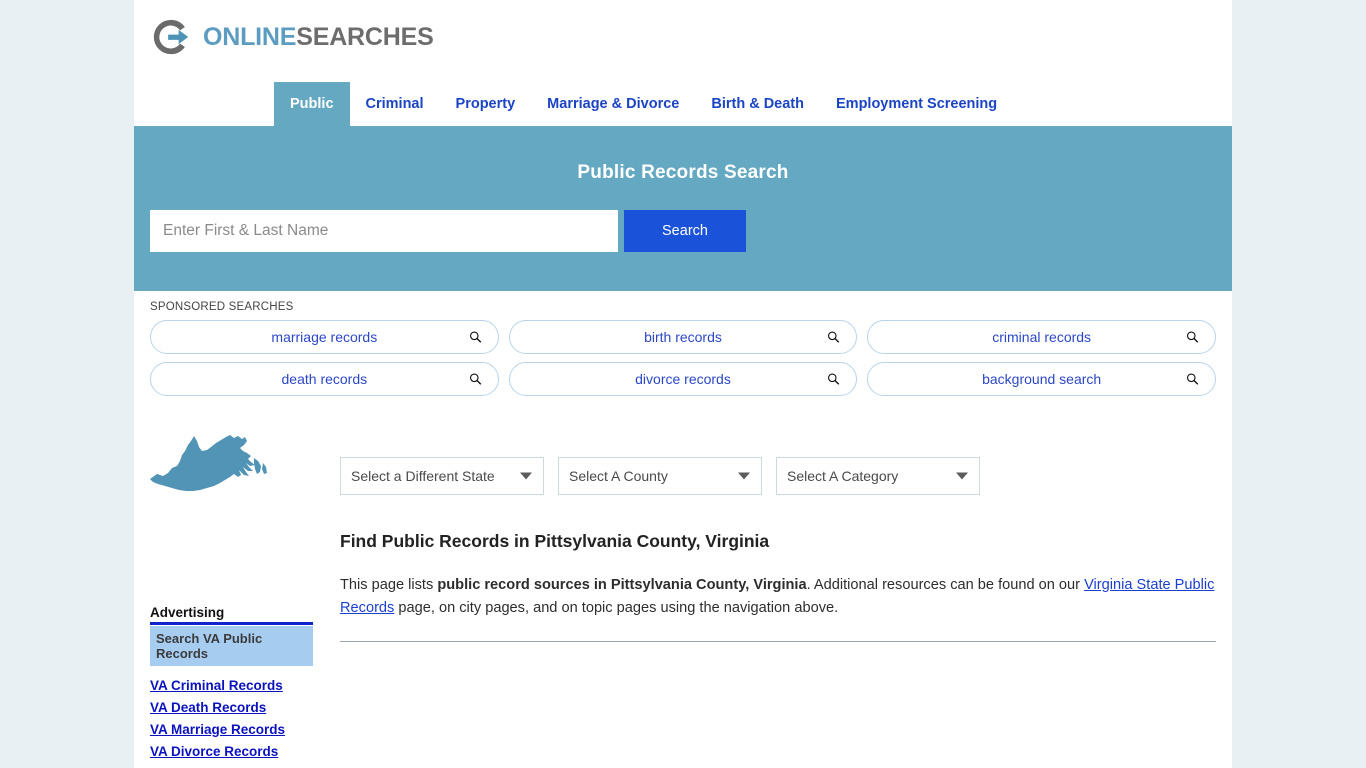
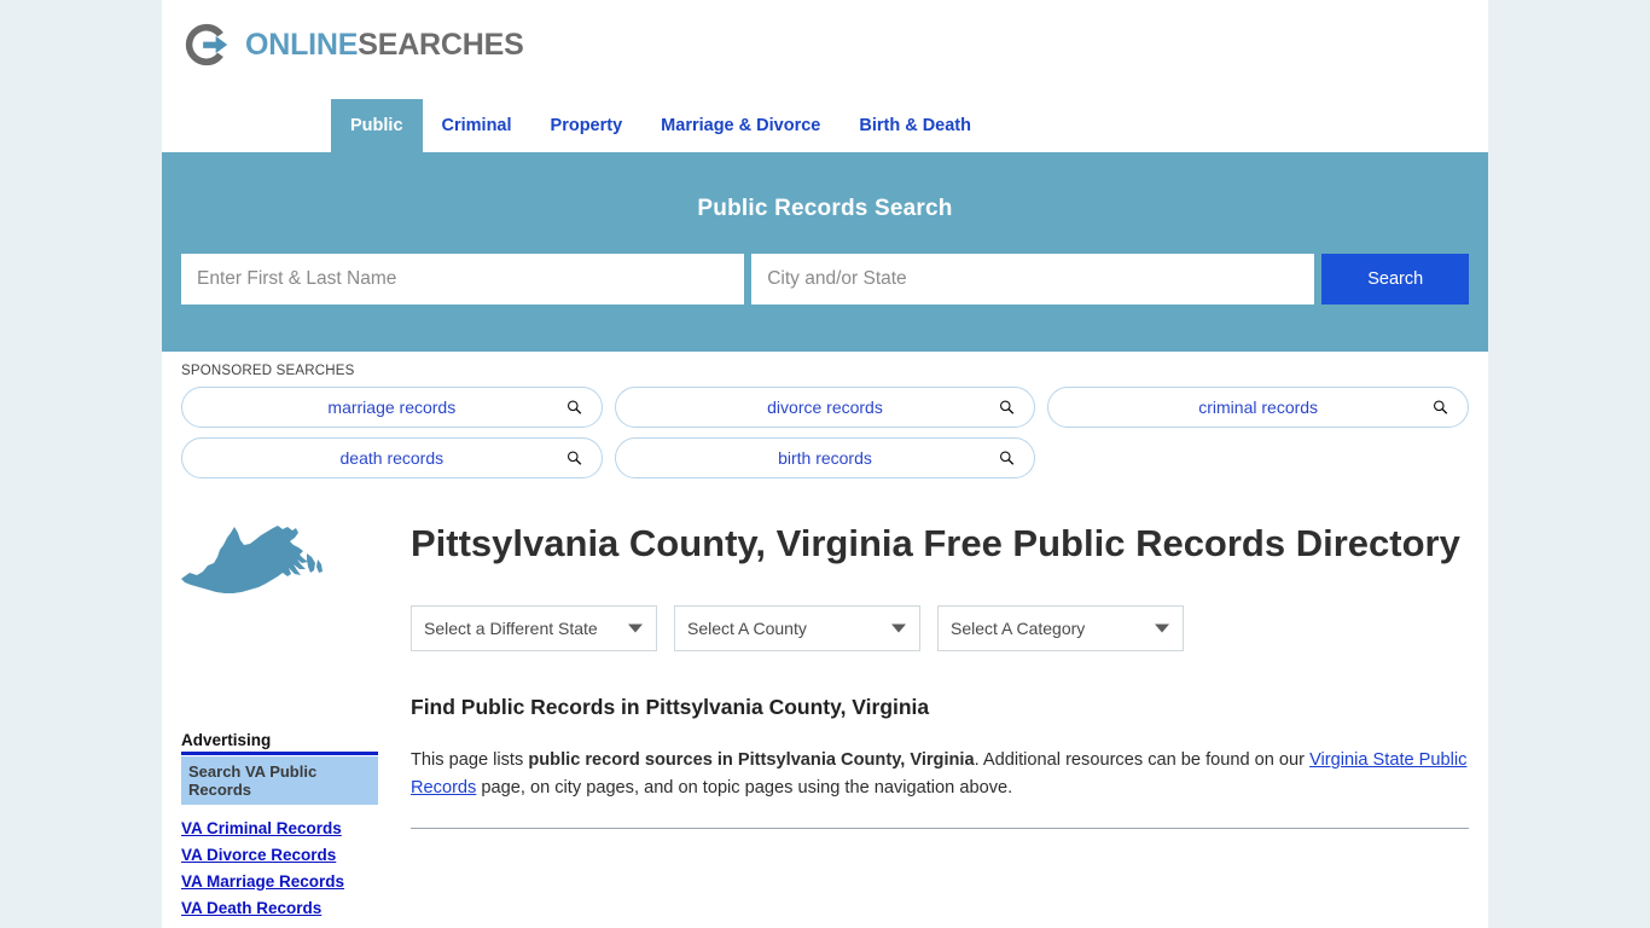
  ONLINESEARCHES
  Public
  Criminal
  Property
  Marriage & Divorce
  Birth & Death
- Employment Screening
  Public Records Search
  Enter First & Last Name
+ City and/or State
  Search
  SPONSORED SEARCHES
  marriage records
- birth records
+ divorce records
  criminal records
  death records
- divorce records
+ birth records
- background search
  Advertising
  Search VA Public Records
  VA Criminal Records
- VA Death Records
+ VA Divorce Records
  VA Marriage Records
- VA Divorce Records
+ VA Death Records
+ Pittsylvania County, Virginia Free Public Records Directory
  Select a Different State
  Select A County
  Select A Category
  Find Public Records in Pittsylvania County, Virginia
  This page lists public record sources in Pittsylvania County, Virginia. Additional resources can be found on our Virginia State Public Records page, on city pages, and on topic pages using the navigation above.
